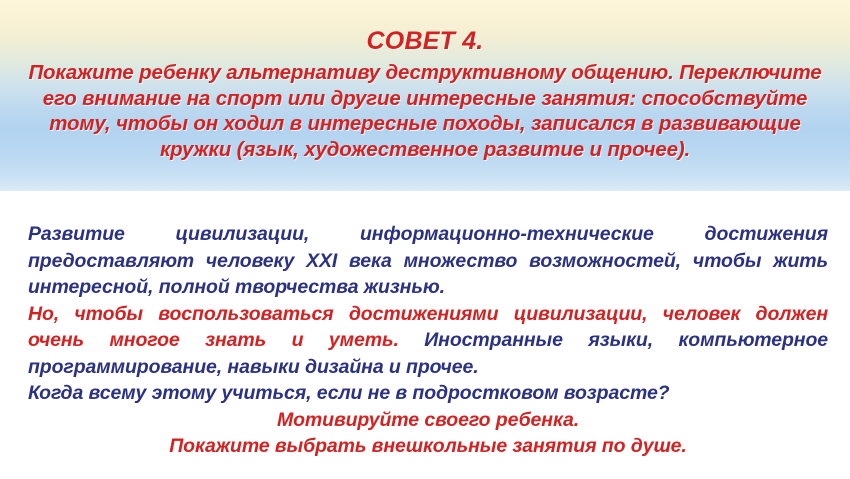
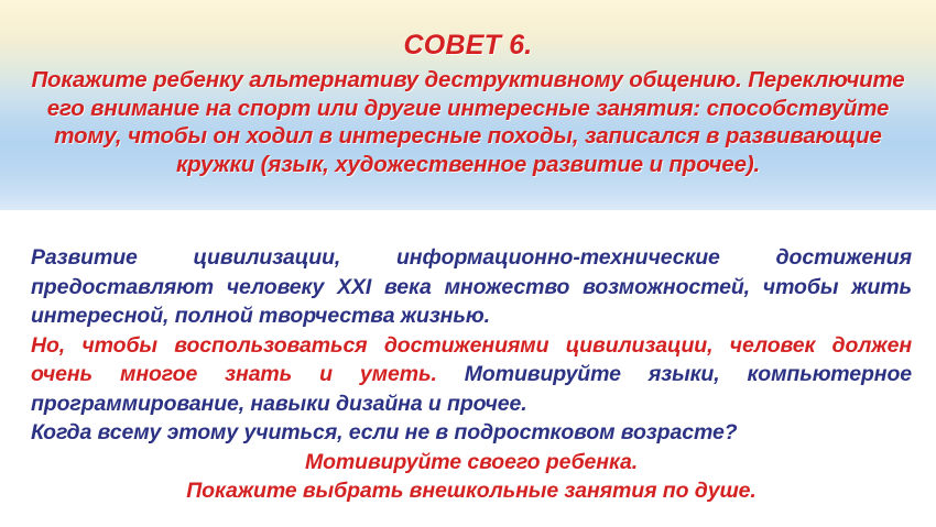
- СОВЕТ 4.
+ СОВЕТ 6.
  Покажите ребенку альтернативу деструктивному общению. Переключите его внимание на спорт или другие интересные занятия: способствуйте тому, чтобы он ходил в интересные походы, записался в развивающие кружки (язык, художественное развитие и прочее).
  Развитие цивилизации, информационно-технические достижения предоставляют человеку XXI века множество возможностей, чтобы жить интересной, полной творчества жизнью.
- Но, чтобы воспользоваться достижениями цивилизации, человек должен очень многое знать и уметь. Иностранные языки, компьютерное программирование, навыки дизайна и прочее.
+ Но, чтобы воспользоваться достижениями цивилизации, человек должен очень многое знать и уметь. Мотивируйте языки, компьютерное программирование, навыки дизайна и прочее.
  Когда всему этому учиться, если не в подростковом возрасте?
  Мотивируйте своего ребенка.
  Покажите выбрать внешкольные занятия по душе.
